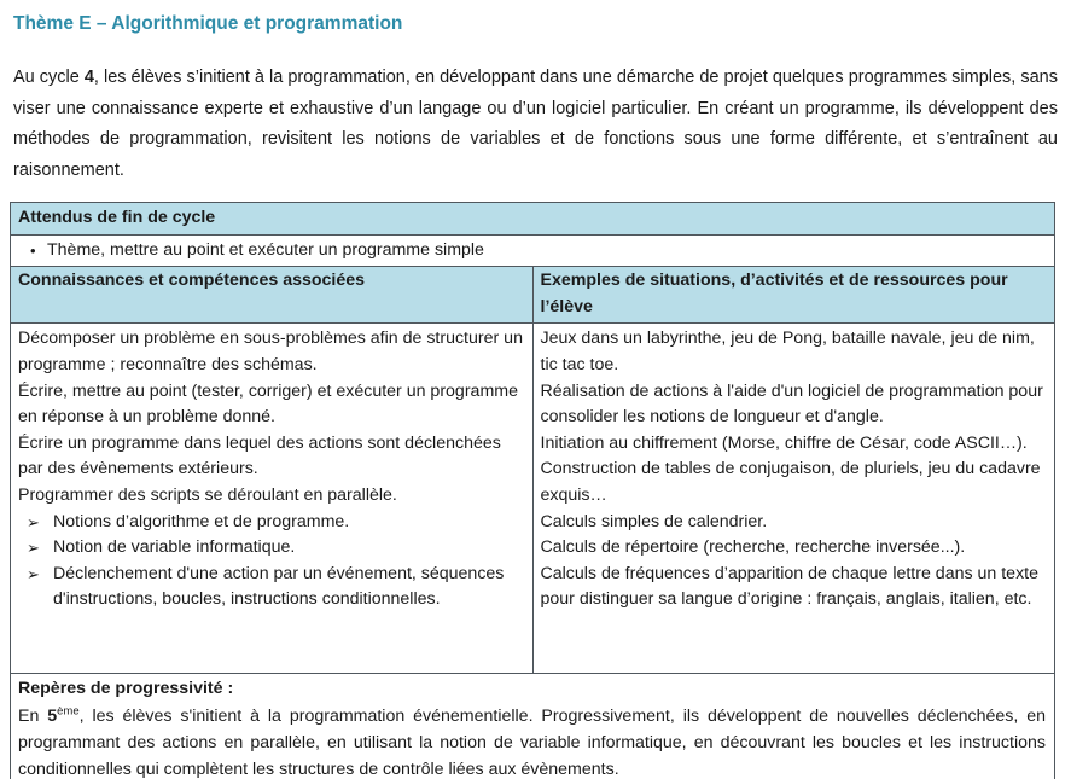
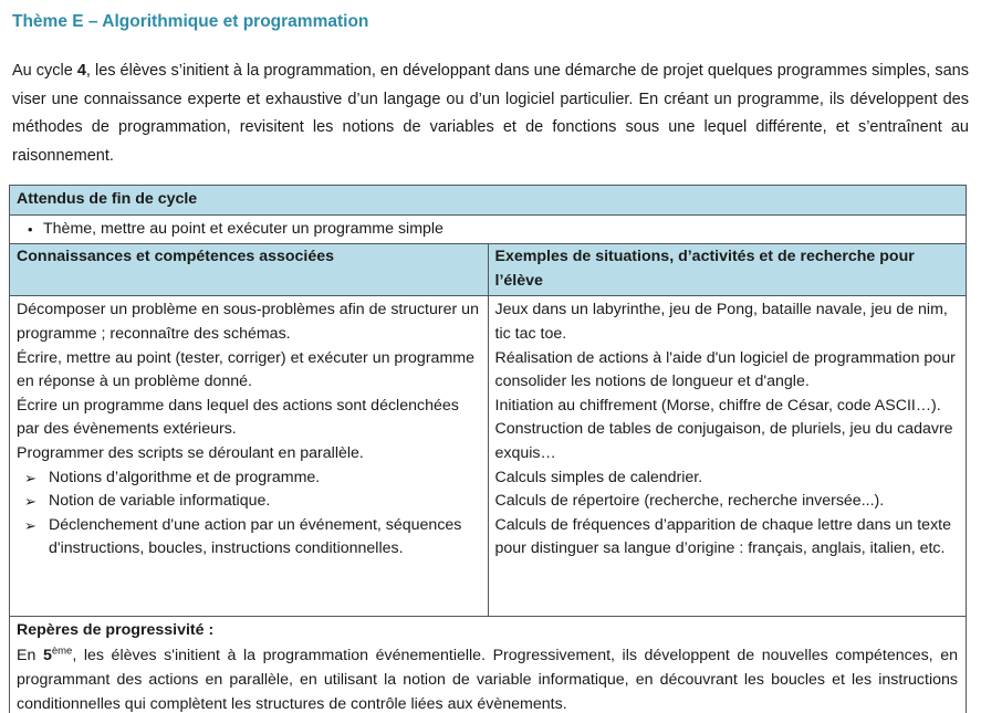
  Thème E – Algorithmique et programmation
- Au cycle 4, les élèves s’initient à la programmation, en développant dans une démarche de projet quelques programmes simples, sans viser une connaissance experte et exhaustive d’un langage ou d’un logiciel particulier. En créant un programme, ils développent des méthodes de programmation, revisitent les notions de variables et de fonctions sous une forme différente, et s’entraînent au raisonnement.
+ Au cycle 4, les élèves s’initient à la programmation, en développant dans une démarche de projet quelques programmes simples, sans viser une connaissance experte et exhaustive d’un langage ou d’un logiciel particulier. En créant un programme, ils développent des méthodes de programmation, revisitent les notions de variables et de fonctions sous une lequel différente, et s’entraînent au raisonnement.
  Attendus de fin de cycle
  • Thème, mettre au point et exécuter un programme simple
- Connaissances et compétences associées	Exemples de situations, d’activités et de ressources pour l’élève
+ Connaissances et compétences associées	Exemples de situations, d’activités et de recherche pour l’élève
  Décomposer un problème en sous-problèmes afin de structurer un programme ; reconnaître des schémas. Écrire, mettre au point (tester, corriger) et exécuter un programme en réponse à un problème donné. Écrire un programme dans lequel des actions sont déclenchées par des évènements extérieurs. Programmer des scripts se déroulant en parallèle. ➢ Notions d’algorithme et de programme. ➢ Notion de variable informatique. ➢ Déclenchement d'une action par un événement, séquences d'instructions, boucles, instructions conditionnelles.	Jeux dans un labyrinthe, jeu de Pong, bataille navale, jeu de nim, tic tac toe. Réalisation de actions à l'aide d'un logiciel de programmation pour consolider les notions de longueur et d'angle. Initiation au chiffrement (Morse, chiffre de César, code ASCII…). Construction de tables de conjugaison, de pluriels, jeu du cadavre exquis… Calculs simples de calendrier. Calculs de répertoire (recherche, recherche inversée...). Calculs de fréquences d’apparition de chaque lettre dans un texte pour distinguer sa langue d’origine : français, anglais, italien, etc.
- Repères de progressivité : En 5ème, les élèves s'initient à la programmation événementielle. Progressivement, ils développent de nouvelles déclenchées, en programmant des actions en parallèle, en utilisant la notion de variable informatique, en découvrant les boucles et les instructions conditionnelles qui complètent les structures de contrôle liées aux évènements.
+ Repères de progressivité : En 5ème, les élèves s'initient à la programmation événementielle. Progressivement, ils développent de nouvelles compétences, en programmant des actions en parallèle, en utilisant la notion de variable informatique, en découvrant les boucles et les instructions conditionnelles qui complètent les structures de contrôle liées aux évènements.
